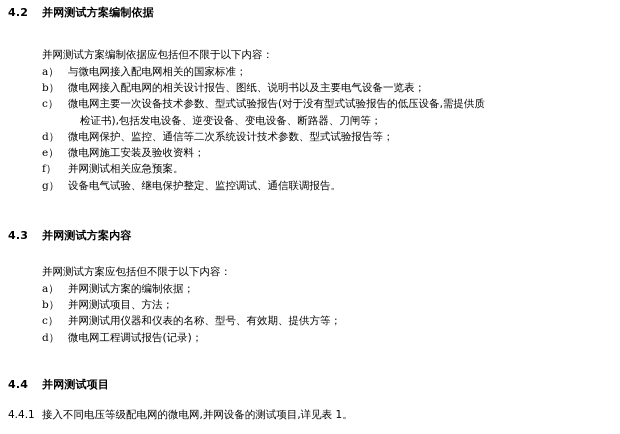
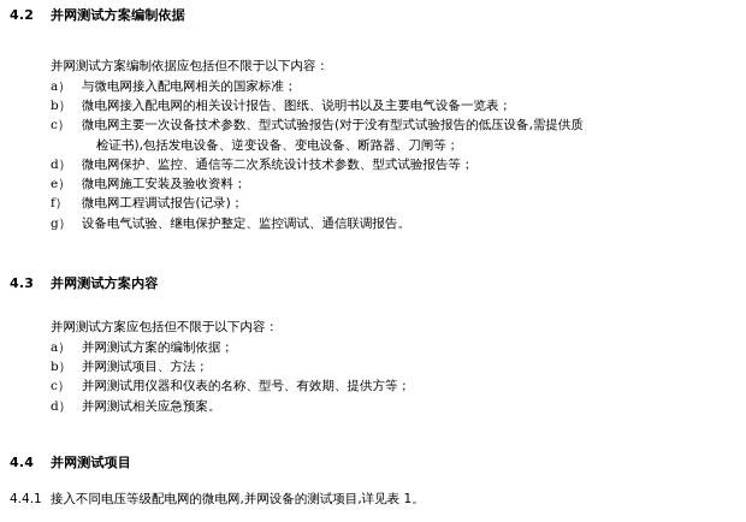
  4.2 并网测试方案编制依据
  并网测试方案编制依据应包括但不限于以下内容：
  a）
  与微电网接入配电网相关的国家标准；
  b）
  微电网接入配电网的相关设计报告、图纸、说明书以及主要电气设备一览表；
  c）
  微电网主要一次设备技术参数、型式试验报告(对于没有型式试验报告的低压设备,需提供质
  检证书),包括发电设备、逆变设备、变电设备、断路器、刀闸等；
  d）
  微电网保护、监控、通信等二次系统设计技术参数、型式试验报告等；
  e）
  微电网施工安装及验收资料；
  f）
- 并网测试相关应急预案。
+ 微电网工程调试报告(记录)；
  g）
  设备电气试验、继电保护整定、监控调试、通信联调报告。
  4.3 并网测试方案内容
  并网测试方案应包括但不限于以下内容：
  a）
  并网测试方案的编制依据；
  b）
  并网测试项目、方法；
  c）
  并网测试用仪器和仪表的名称、型号、有效期、提供方等；
  d）
- 微电网工程调试报告(记录)；
+ 并网测试相关应急预案。
  4.4 并网测试项目
  4.4.1
  接入不同电压等级配电网的微电网,并网设备的测试项目,详见表 1。
